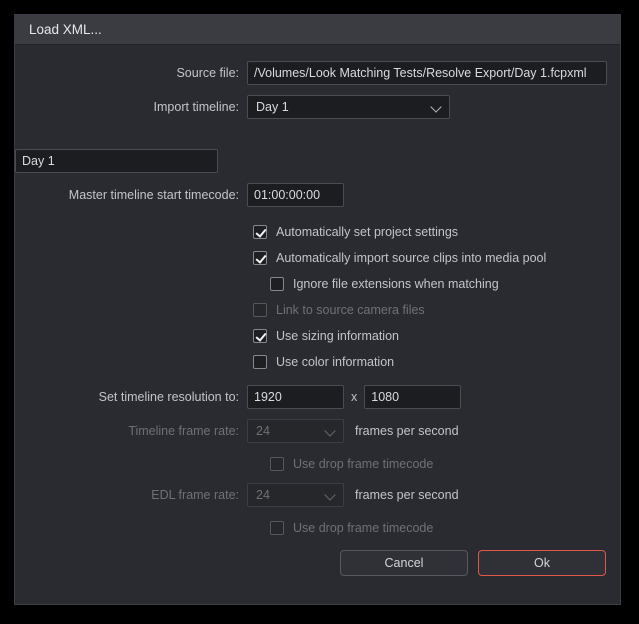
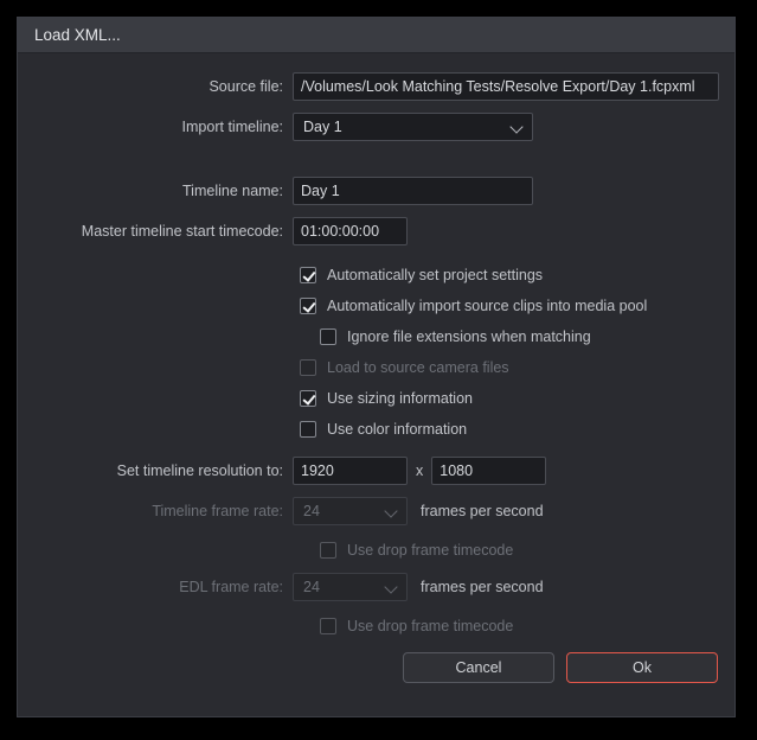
  Load XML...
  Source file:
  /Volumes/Look Matching Tests/Resolve Export/Day 1.fcpxml
  Import timeline:
  Day 1
+ Timeline name:
  Day 1
  Master timeline start timecode:
  01:00:00:00
  Automatically set project settings
  Automatically import source clips into media pool
  Ignore file extensions when matching
- Link to source camera files
+ Load to source camera files
  Use sizing information
  Use color information
  Set timeline resolution to:
  1920
  x
  1080
  Timeline frame rate:
  24
  frames per second
  Use drop frame timecode
  EDL frame rate:
  24
  frames per second
  Use drop frame timecode
  Cancel
  Ok
